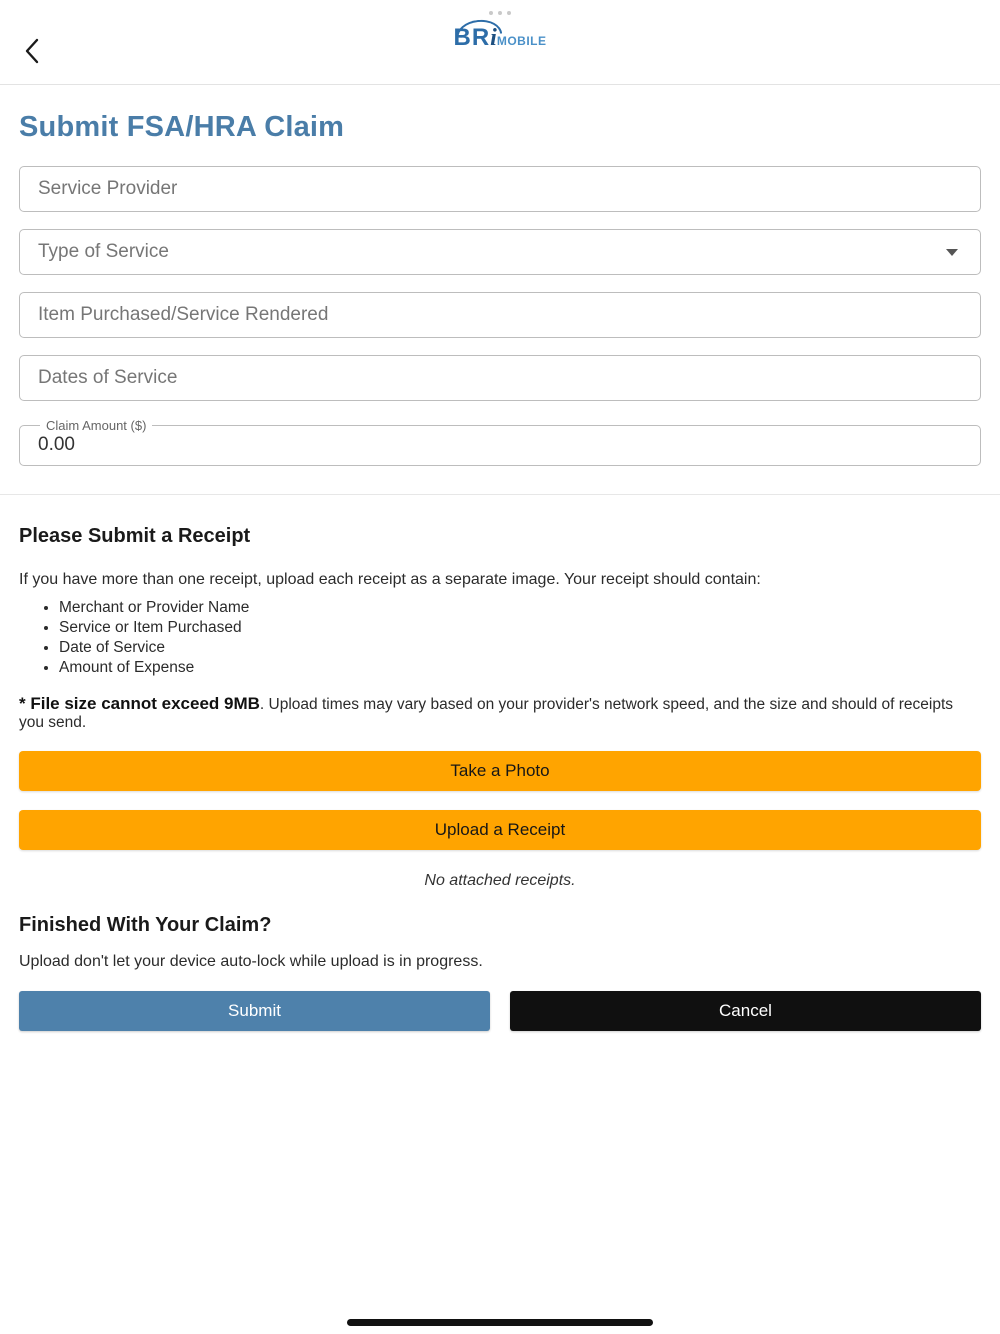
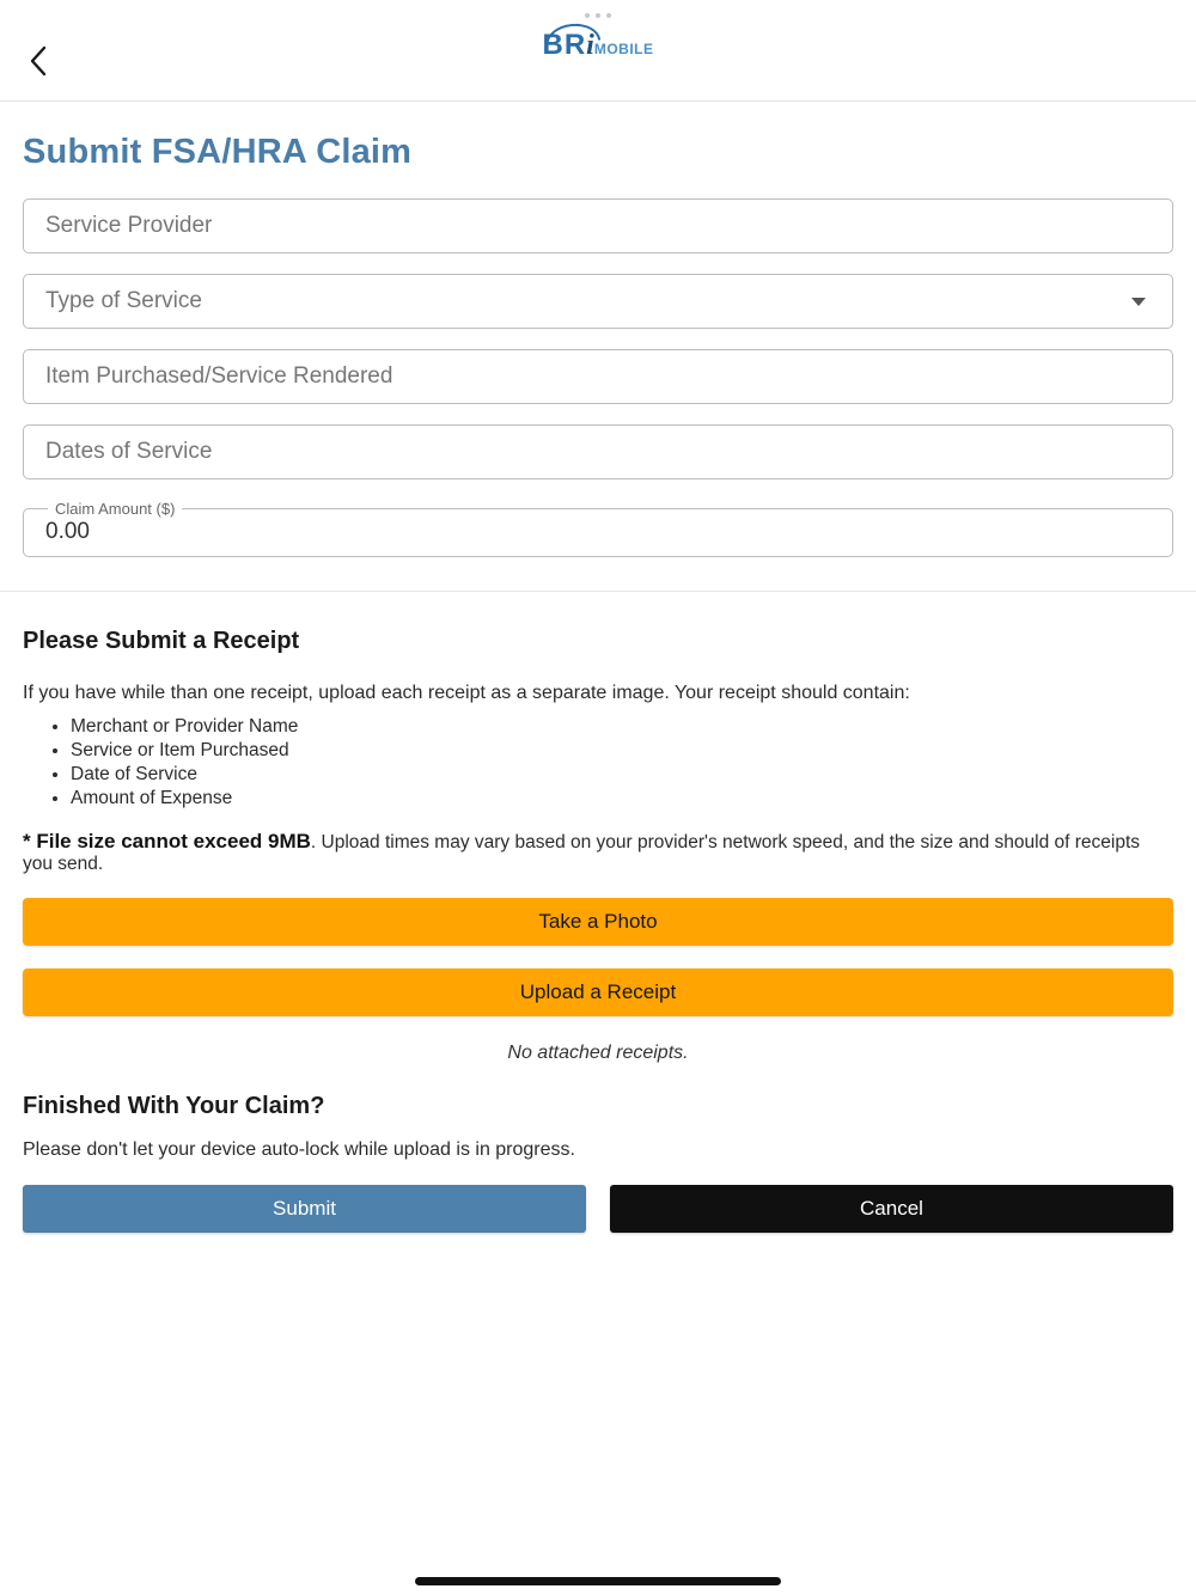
  BRiMOBILE
  Submit FSA/HRA Claim
  Service Provider
  Type of Service
  Item Purchased/Service Rendered
  Dates of Service
  Claim Amount ($)
  0.00
  Please Submit a Receipt
- If you have more than one receipt, upload each receipt as a separate image. Your receipt should contain:
+ If you have while than one receipt, upload each receipt as a separate image. Your receipt should contain:
  Merchant or Provider Name
  Service or Item Purchased
  Date of Service
  Amount of Expense
  * File size cannot exceed 9MB. Upload times may vary based on your provider's network speed, and the size and should of receipts you send.
  Take a Photo
  Upload a Receipt
  No attached receipts.
  Finished With Your Claim?
- Upload don't let your device auto-lock while upload is in progress.
+ Please don't let your device auto-lock while upload is in progress.
  Submit
  Cancel
